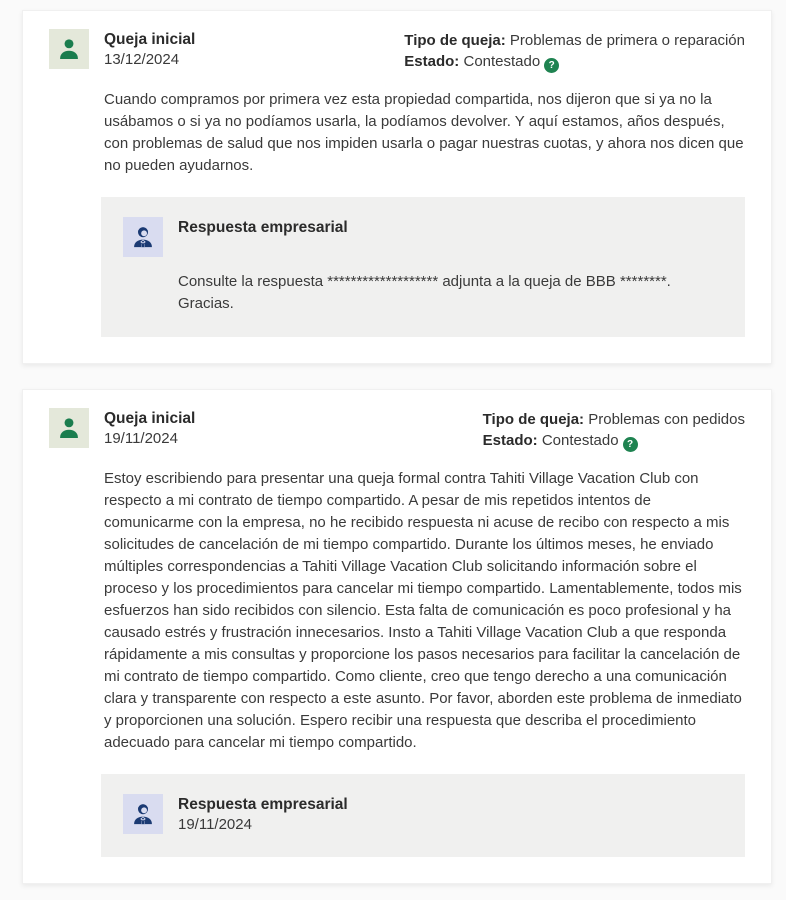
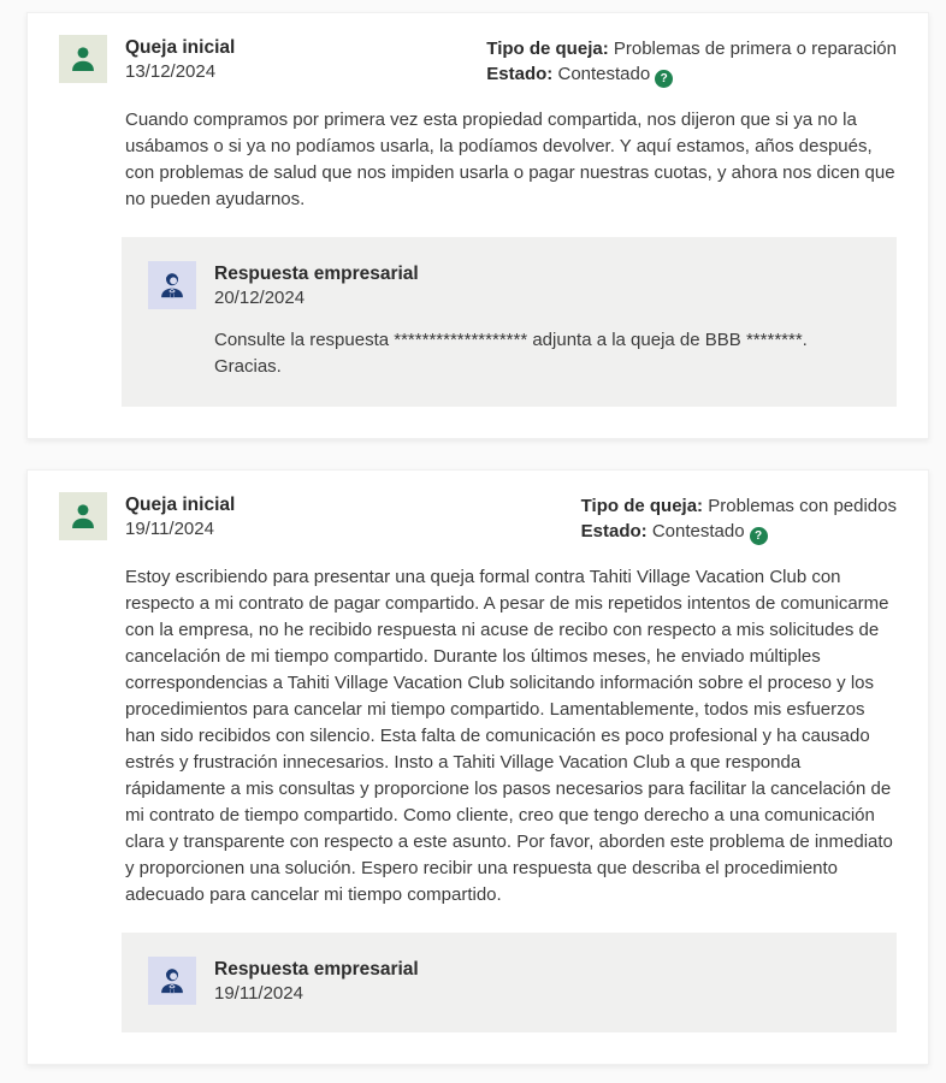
  Queja inicial
  13/12/2024
  Tipo de queja: Problemas de primera o reparación
  Estado: Contestado ?
  Cuando compramos por primera vez esta propiedad compartida, nos dijeron que si ya no la usábamos o si ya no podíamos usarla, la podíamos devolver. Y aquí estamos, años después, con problemas de salud que nos impiden usarla o pagar nuestras cuotas, y ahora nos dicen que no pueden ayudarnos.
  Respuesta empresarial
+ 20/12/2024
  Consulte la respuesta ******************* adjunta a la queja de BBB ********. Gracias.
  Queja inicial
  19/11/2024
  Tipo de queja: Problemas con pedidos
  Estado: Contestado ?
- Estoy escribiendo para presentar una queja formal contra Tahiti Village Vacation Club con respecto a mi contrato de tiempo compartido. A pesar de mis repetidos intentos de comunicarme con la empresa, no he recibido respuesta ni acuse de recibo con respecto a mis solicitudes de cancelación de mi tiempo compartido. Durante los últimos meses, he enviado múltiples correspondencias a Tahiti Village Vacation Club solicitando información sobre el proceso y los procedimientos para cancelar mi tiempo compartido. Lamentablemente, todos mis esfuerzos han sido recibidos con silencio. Esta falta de comunicación es poco profesional y ha causado estrés y frustración innecesarios. Insto a Tahiti Village Vacation Club a que responda rápidamente a mis consultas y proporcione los pasos necesarios para facilitar la cancelación de mi contrato de tiempo compartido. Como cliente, creo que tengo derecho a una comunicación clara y transparente con respecto a este asunto. Por favor, aborden este problema de inmediato y proporcionen una solución. Espero recibir una respuesta que describa el procedimiento adecuado para cancelar mi tiempo compartido.
+ Estoy escribiendo para presentar una queja formal contra Tahiti Village Vacation Club con respecto a mi contrato de pagar compartido. A pesar de mis repetidos intentos de comunicarme con la empresa, no he recibido respuesta ni acuse de recibo con respecto a mis solicitudes de cancelación de mi tiempo compartido. Durante los últimos meses, he enviado múltiples correspondencias a Tahiti Village Vacation Club solicitando información sobre el proceso y los procedimientos para cancelar mi tiempo compartido. Lamentablemente, todos mis esfuerzos han sido recibidos con silencio. Esta falta de comunicación es poco profesional y ha causado estrés y frustración innecesarios. Insto a Tahiti Village Vacation Club a que responda rápidamente a mis consultas y proporcione los pasos necesarios para facilitar la cancelación de mi contrato de tiempo compartido. Como cliente, creo que tengo derecho a una comunicación clara y transparente con respecto a este asunto. Por favor, aborden este problema de inmediato y proporcionen una solución. Espero recibir una respuesta que describa el procedimiento adecuado para cancelar mi tiempo compartido.
  Respuesta empresarial
  19/11/2024
